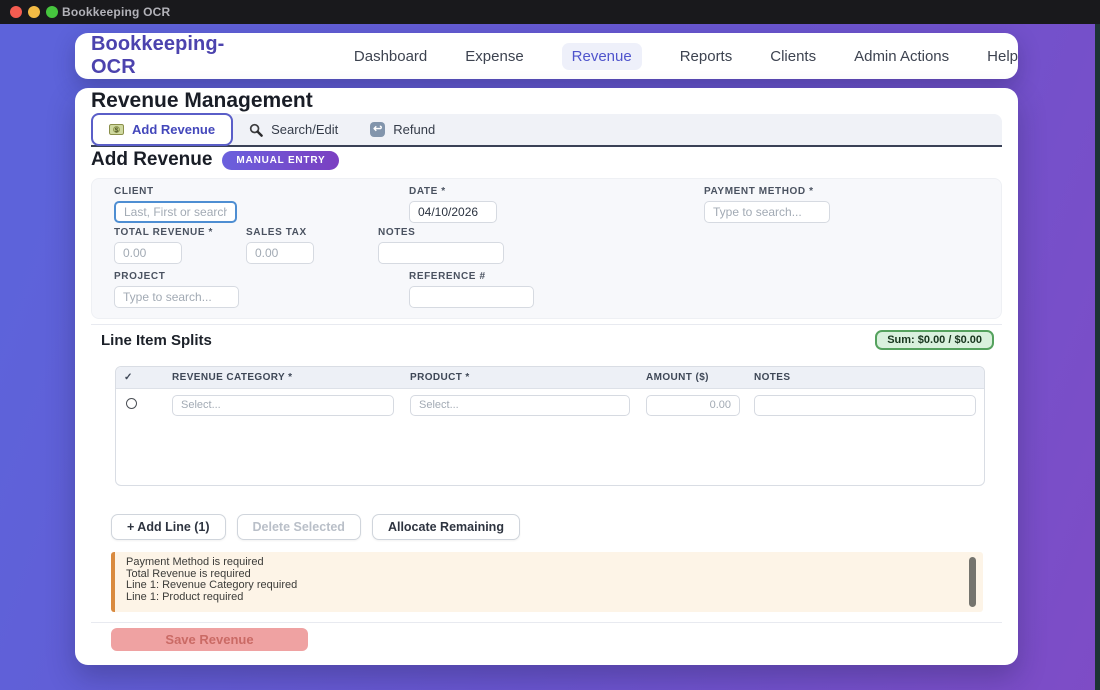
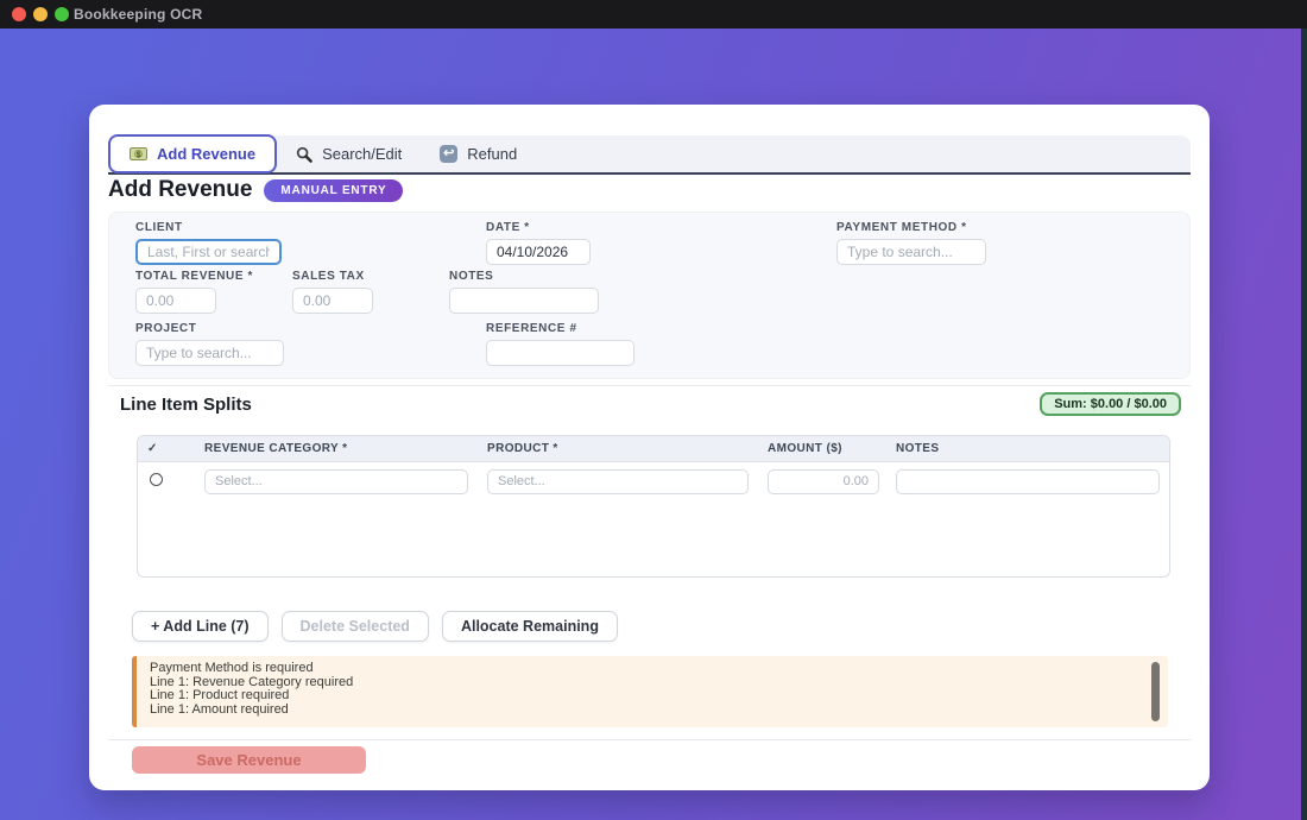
  Bookkeeping OCR
- Bookkeeping-OCR
- Dashboard
- Expense
- Revenue
- Reports
- Clients
- Admin Actions
- Help
- Revenue Management
  Add Revenue
  Search/Edit
  ↩
  Refund
  Add Revenue
  MANUAL ENTRY
  CLIENT
  Last, First or search
  DATE *
  04/10/2026
  PAYMENT METHOD *
  Type to search...
  TOTAL REVENUE *
  0.00
  SALES TAX
  0.00
  NOTES
  PROJECT
  Type to search...
  REFERENCE #
  Line Item Splits
  Sum: $0.00 / $0.00
  ✓
  REVENUE CATEGORY *
  PRODUCT *
  AMOUNT ($)
  NOTES
  Select...
  Select...
  0.00
- + Add Line (1)
+ + Add Line (7)
  Delete Selected
  Allocate Remaining
  Payment Method is required
- Total Revenue is required
  Line 1: Revenue Category required
  Line 1: Product required
+ Line 1: Amount required
  Save Revenue
